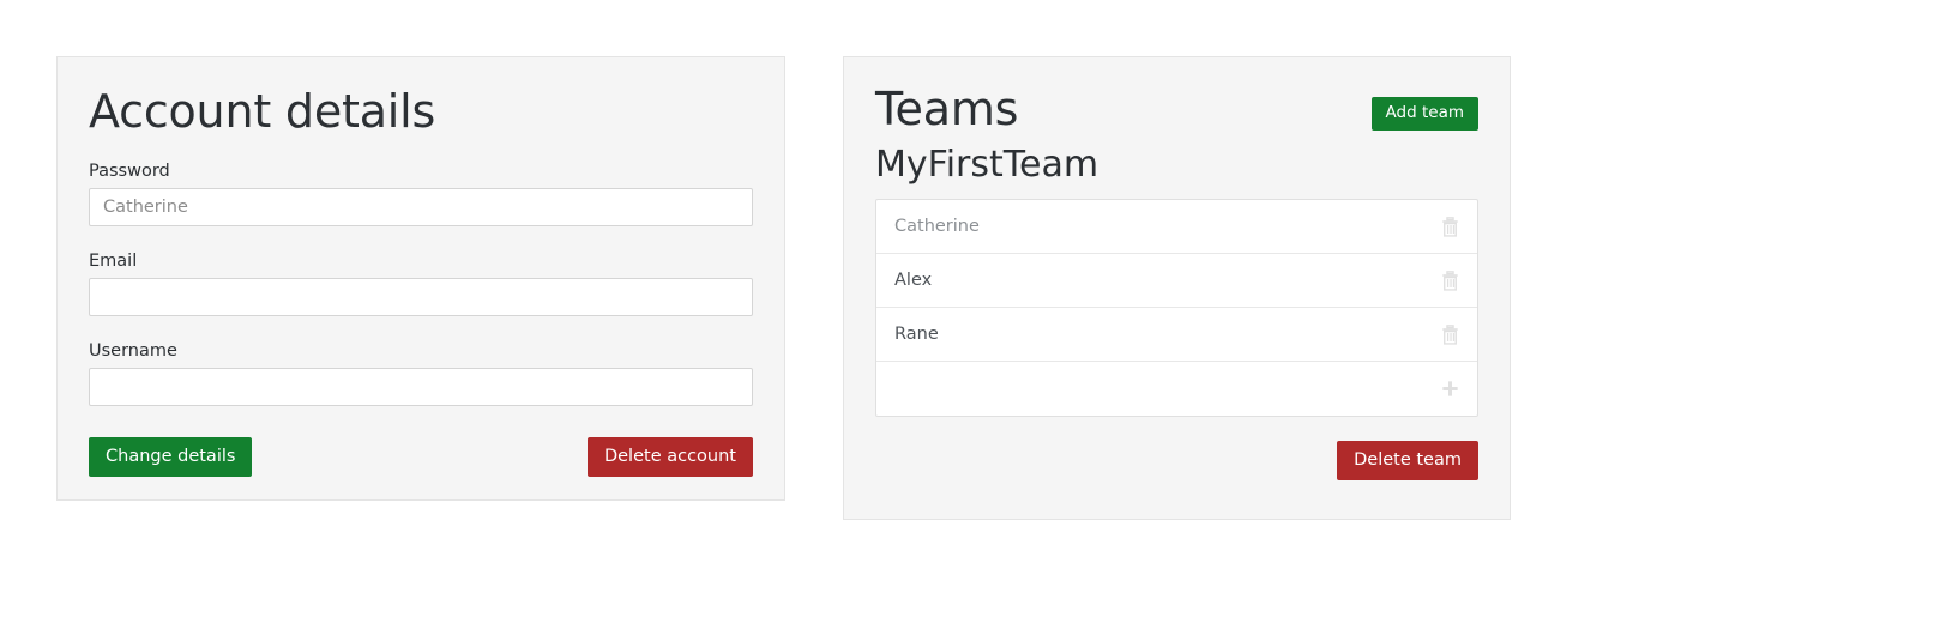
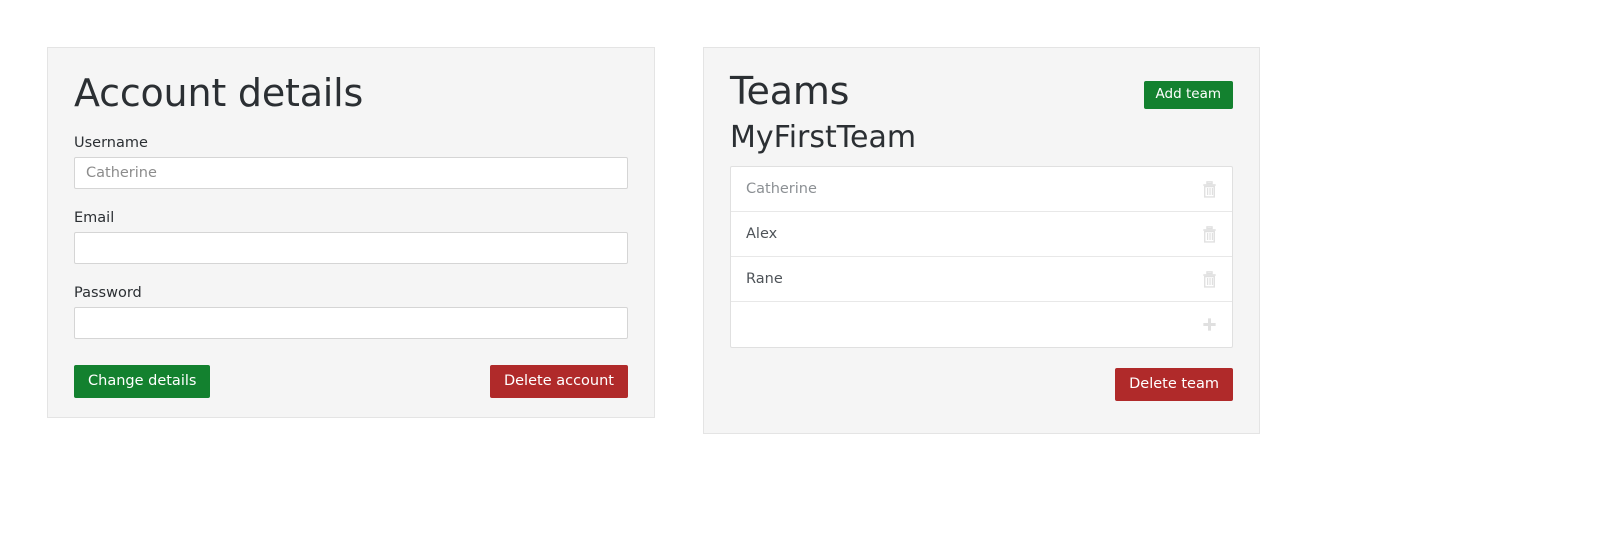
  Account details
- Password
+ Username
  Catherine
  Email
- Username
+ Password
  Change details
  Delete account
  Teams
  Add team
  MyFirstTeam
  Catherine
  Alex
  Rane
  Delete team
